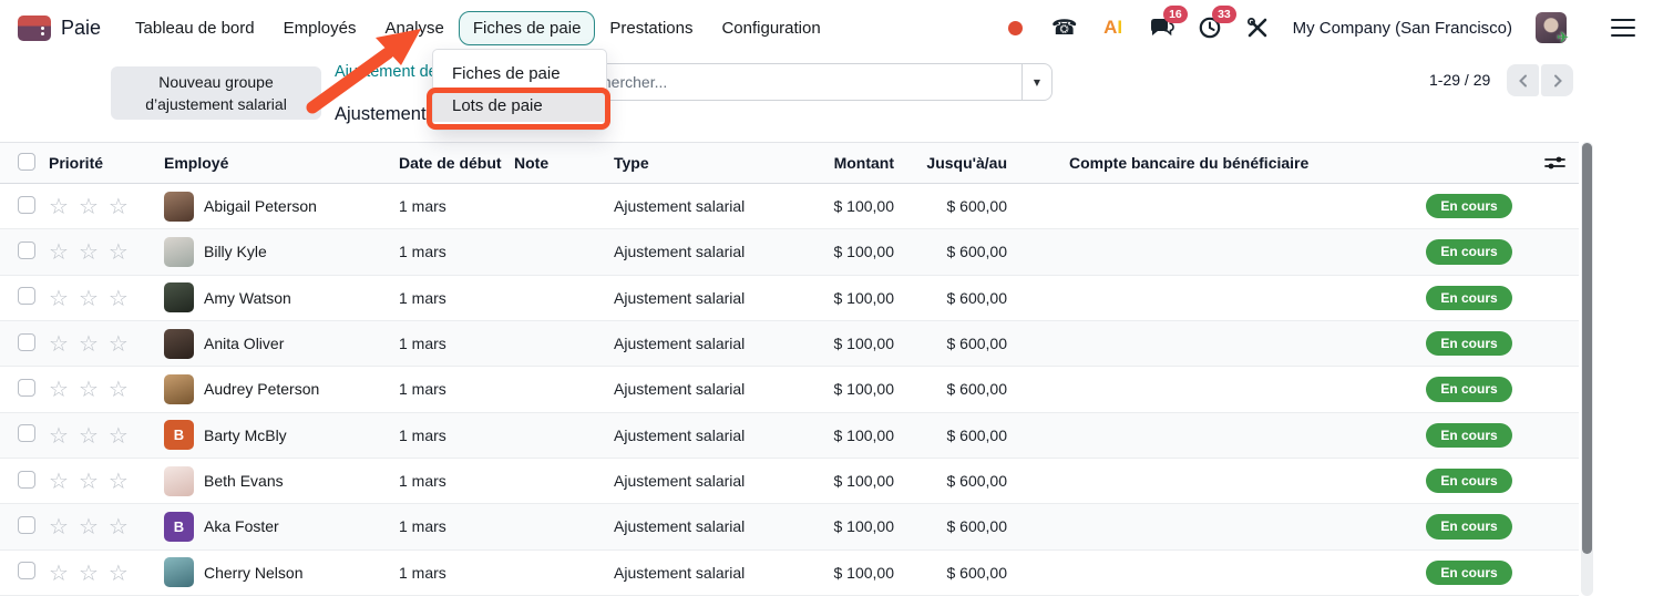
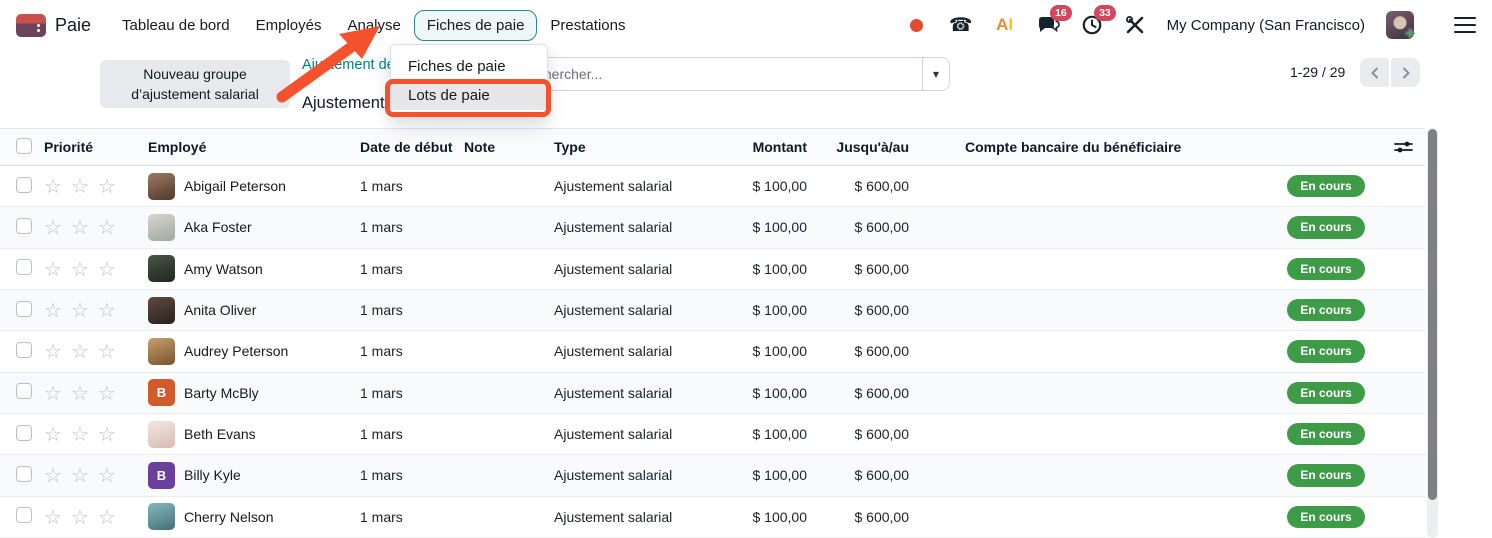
  Paie
  Tableau de bord
  Employés
  Analyse
  Fiches de paie
  Prestations
- Configuration
  ☎
  A
  I
  16
  33
  My Company (San Francisco)
  ✈
  Nouveau groupe
  d’ajustement salarial
  Ajustements
  ▼
  1-29 / 29
  Fiches de paie
  Lots de paie
  Priorité
  Employé
  Date de début
  Note
  Type
  Montant
  Jusqu'à/au
  Compte bancaire du bénéficiaire
  ☆
  ☆
  ☆
  Abigail Peterson
  1 mars
  Ajustement salarial
  $ 100,00
  $ 600,00
  En cours
  ☆
  ☆
  ☆
- Billy Kyle
+ Aka Foster
  1 mars
  Ajustement salarial
  $ 100,00
  $ 600,00
  En cours
  ☆
  ☆
  ☆
  Amy Watson
  1 mars
  Ajustement salarial
  $ 100,00
  $ 600,00
  En cours
  ☆
  ☆
  ☆
  Anita Oliver
  1 mars
  Ajustement salarial
  $ 100,00
  $ 600,00
  En cours
  ☆
  ☆
  ☆
  Audrey Peterson
  1 mars
  Ajustement salarial
  $ 100,00
  $ 600,00
  En cours
  ☆
  ☆
  ☆
  B
  Barty McBly
  1 mars
  Ajustement salarial
  $ 100,00
  $ 600,00
  En cours
  ☆
  ☆
  ☆
  Beth Evans
  1 mars
  Ajustement salarial
  $ 100,00
  $ 600,00
  En cours
  ☆
  ☆
  ☆
  B
- Aka Foster
+ Billy Kyle
  1 mars
  Ajustement salarial
  $ 100,00
  $ 600,00
  En cours
  ☆
  ☆
  ☆
  Cherry Nelson
  1 mars
  Ajustement salarial
  $ 100,00
  $ 600,00
  En cours
